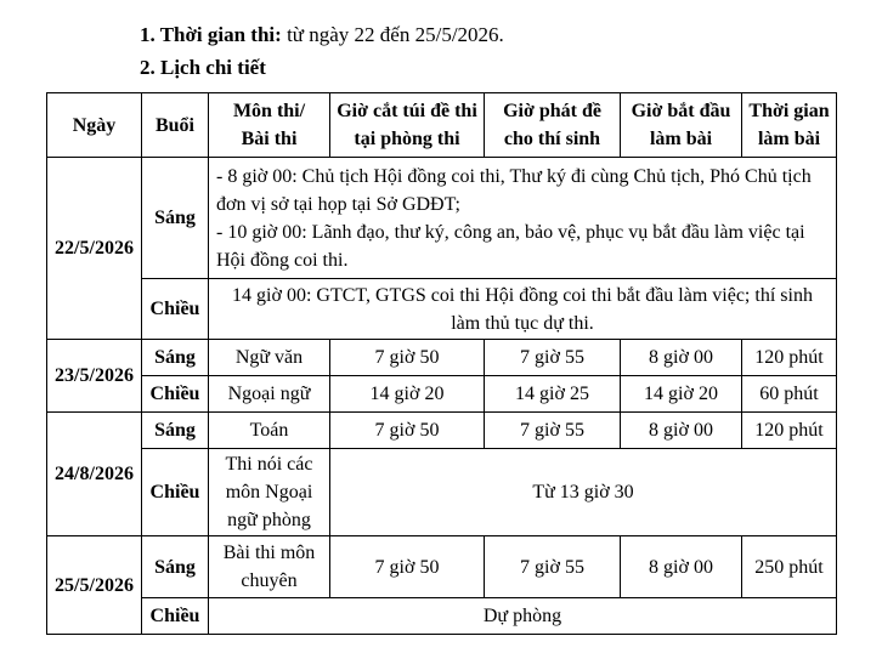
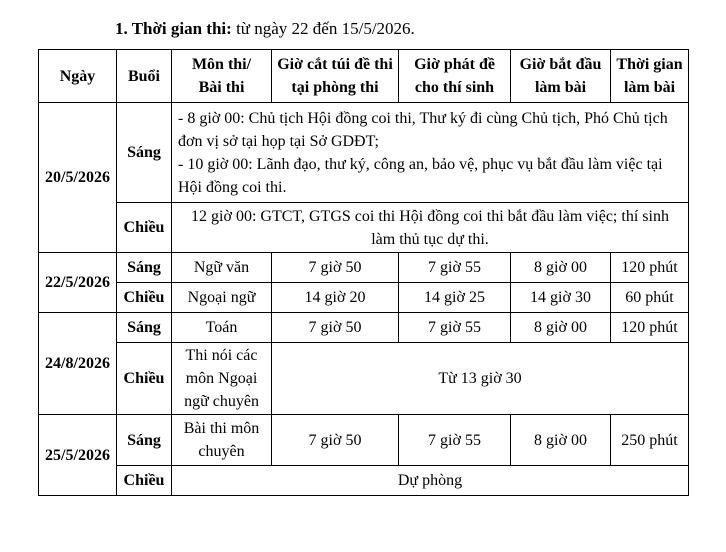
- 1. Thời gian thi: từ ngày 22 đến 25/5/2026.
+ 1. Thời gian thi: từ ngày 22 đến 15/5/2026.
- 2. Lịch chi tiết
  Ngày	Buổi	Môn thi/Bài thi	Giờ cắt túi đề thitại phòng thi	Giờ phát đềcho thí sinh	Giờ bắt đầulàm bài	Thời gianlàm bài
- 22/5/2026	Sáng	- 8 giờ 00: Chủ tịch Hội đồng coi thi, Thư ký đi cùng Chủ tịch, Phó Chủ tịch đơn vị sở tại họp tại Sở GDĐT; - 10 giờ 00: Lãnh đạo, thư ký, công an, bảo vệ, phục vụ bắt đầu làm việc tại Hội đồng coi thi.
+ 20/5/2026	Sáng	- 8 giờ 00: Chủ tịch Hội đồng coi thi, Thư ký đi cùng Chủ tịch, Phó Chủ tịch đơn vị sở tại họp tại Sở GDĐT; - 10 giờ 00: Lãnh đạo, thư ký, công an, bảo vệ, phục vụ bắt đầu làm việc tại Hội đồng coi thi.
- Chiều	14 giờ 00: GTCT, GTGS coi thi Hội đồng coi thi bắt đầu làm việc; thí sinh làm thủ tục dự thi.
+ Chiều	12 giờ 00: GTCT, GTGS coi thi Hội đồng coi thi bắt đầu làm việc; thí sinh làm thủ tục dự thi.
- 23/5/2026	Sáng	Ngữ văn	7 giờ 50	7 giờ 55	8 giờ 00	120 phút
+ 22/5/2026	Sáng	Ngữ văn	7 giờ 50	7 giờ 55	8 giờ 00	120 phút
- Chiều	Ngoại ngữ	14 giờ 20	14 giờ 25	14 giờ 20	60 phút
+ Chiều	Ngoại ngữ	14 giờ 20	14 giờ 25	14 giờ 30	60 phút
  24/8/2026	Sáng	Toán	7 giờ 50	7 giờ 55	8 giờ 00	120 phút
- Chiều	Thi nói các môn Ngoại ngữ phòng	Từ 13 giờ 30
+ Chiều	Thi nói các môn Ngoại ngữ chuyên	Từ 13 giờ 30
  25/5/2026	Sáng	Bài thi môn chuyên	7 giờ 50	7 giờ 55	8 giờ 00	250 phút
  Chiều	Dự phòng
